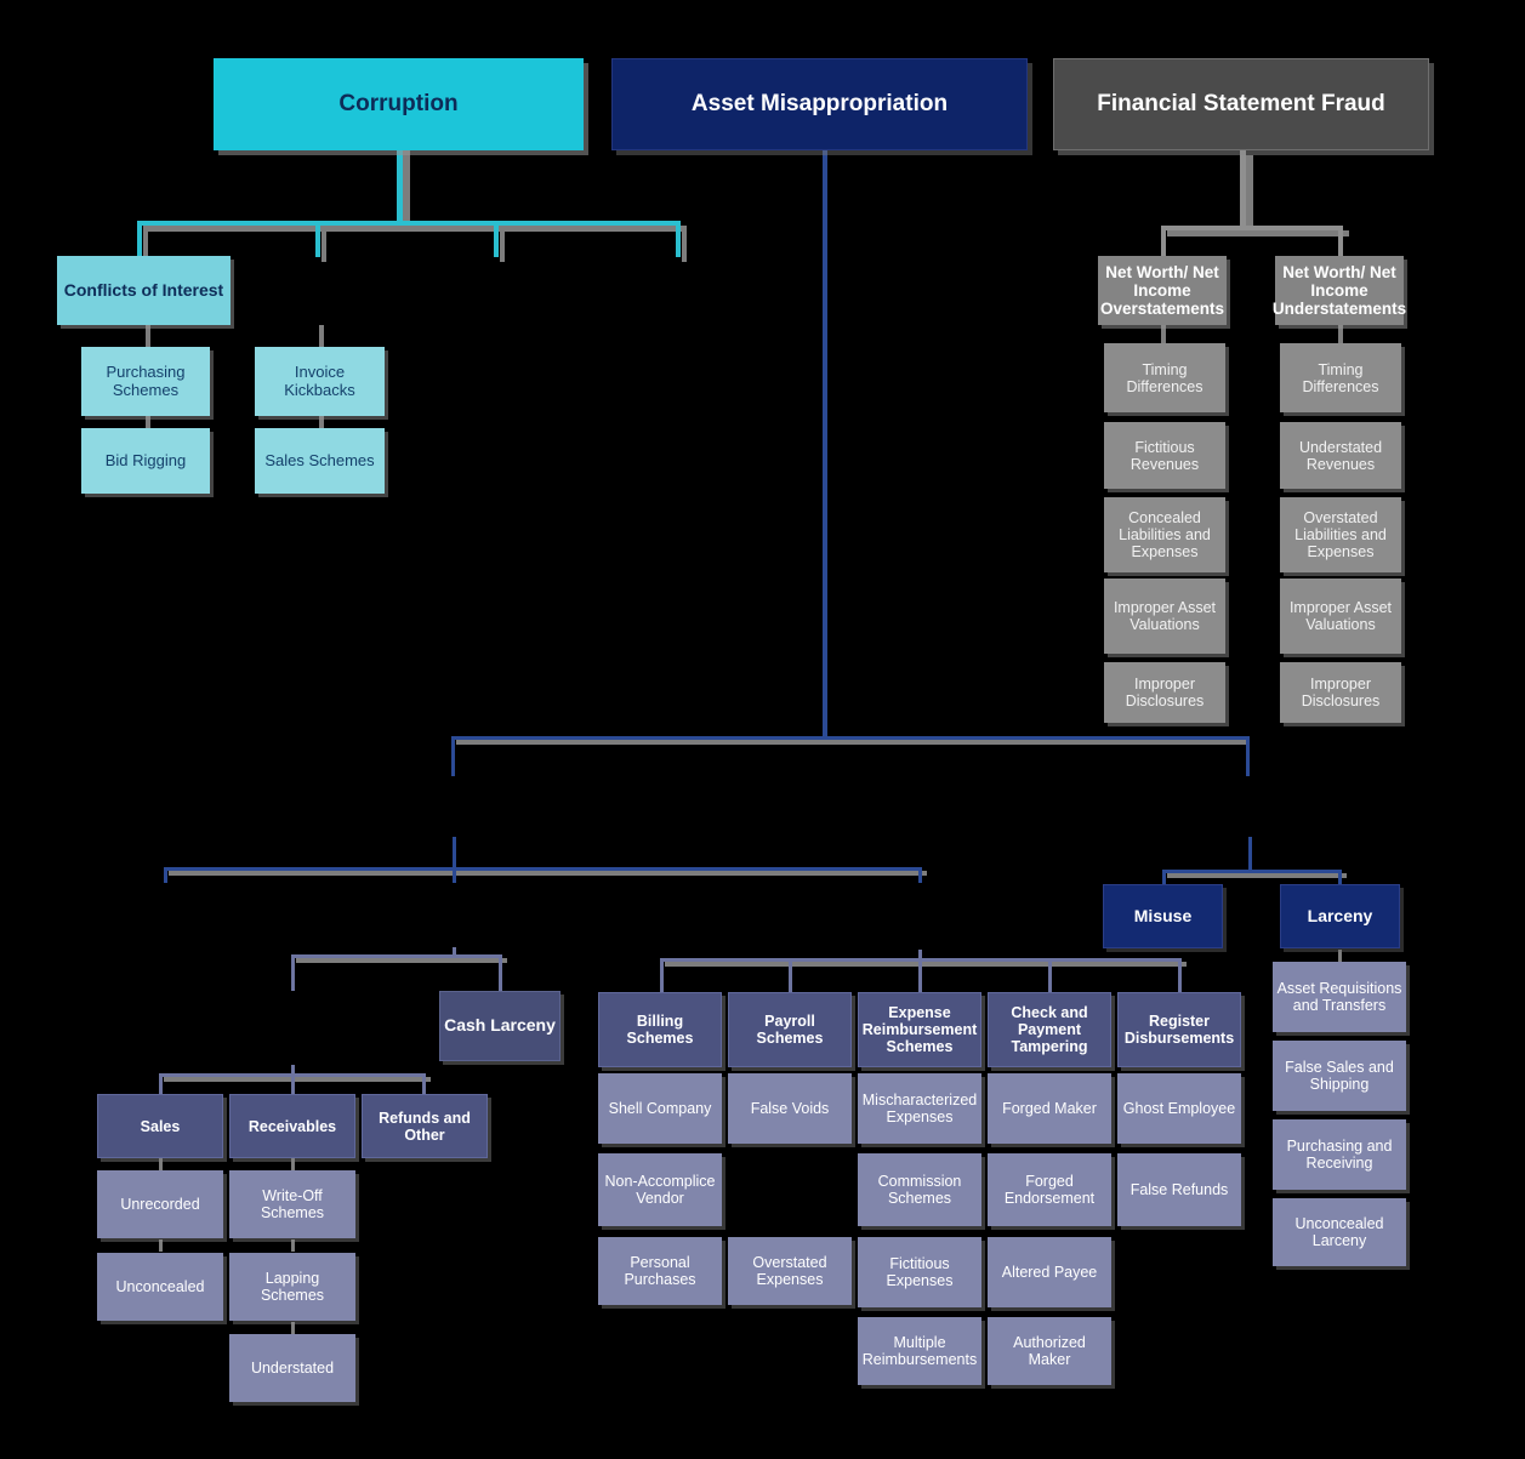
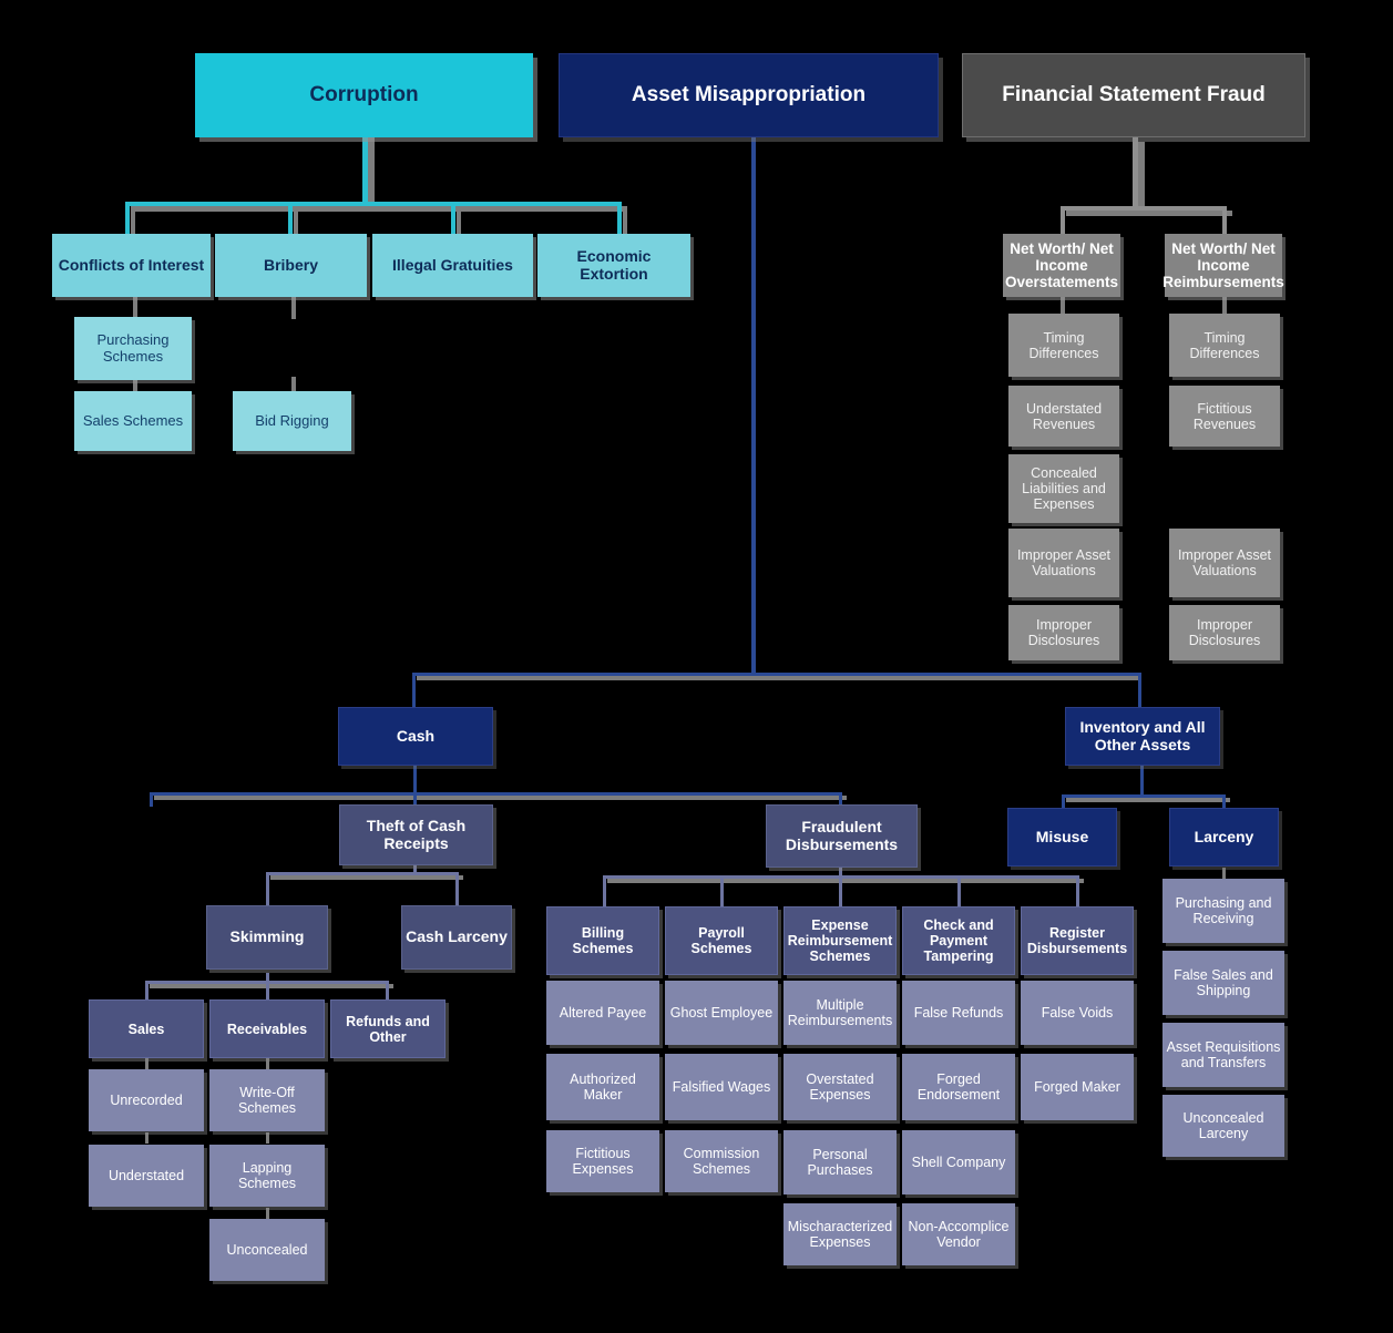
  Corruption
  Asset Misappropriation
  Financial Statement Fraud
  Conflicts of Interest
+ Bribery
+ Illegal Gratuities
+ Economic Extortion
  Purchasing Schemes
- Bid Rigging
+ Sales Schemes
- Invoice Kickbacks
- Sales Schemes
+ Bid Rigging
  Net Worth/ Net Income Overstatements
- Net Worth/ Net Income Understatements
+ Net Worth/ Net Income Reimbursements
  Timing Differences
- Fictitious Revenues
+ Understated Revenues
  Concealed Liabilities and Expenses
  Improper Asset Valuations
  Improper Disclosures
  Timing Differences
- Understated Revenues
+ Fictitious Revenues
- Overstated Liabilities and Expenses
  Improper Asset Valuations
  Improper Disclosures
+ Cash
+ Inventory and All Other Assets
+ Theft of Cash Receipts
+ Fraudulent Disbursements
  Misuse
  Larceny
+ Skimming
  Cash Larceny
  Sales
  Receivables
  Refunds and Other
  Unrecorded
- Unconcealed
+ Understated
  Write-Off Schemes
  Lapping Schemes
- Understated
+ Unconcealed
  Billing Schemes
  Payroll Schemes
  Expense Reimbursement Schemes
  Check and Payment Tampering
  Register Disbursements
- Shell Company
+ Altered Payee
- Non-Accomplice Vendor
+ Authorized Maker
- Personal Purchases
+ Fictitious Expenses
- False Voids
+ Ghost Employee
+ Falsified Wages
- Overstated Expenses
+ Commission Schemes
- Mischaracterized Expenses
+ Multiple Reimbursements
- Commission Schemes
+ Overstated Expenses
- Fictitious Expenses
+ Personal Purchases
- Multiple Reimbursements
+ Mischaracterized Expenses
- Forged Maker
+ False Refunds
  Forged Endorsement
- Altered Payee
+ Shell Company
- Authorized Maker
+ Non-Accomplice Vendor
- Ghost Employee
+ False Voids
- False Refunds
+ Forged Maker
- Asset Requisitions and Transfers
+ Purchasing and Receiving
  False Sales and Shipping
- Purchasing and Receiving
+ Asset Requisitions and Transfers
  Unconcealed Larceny
